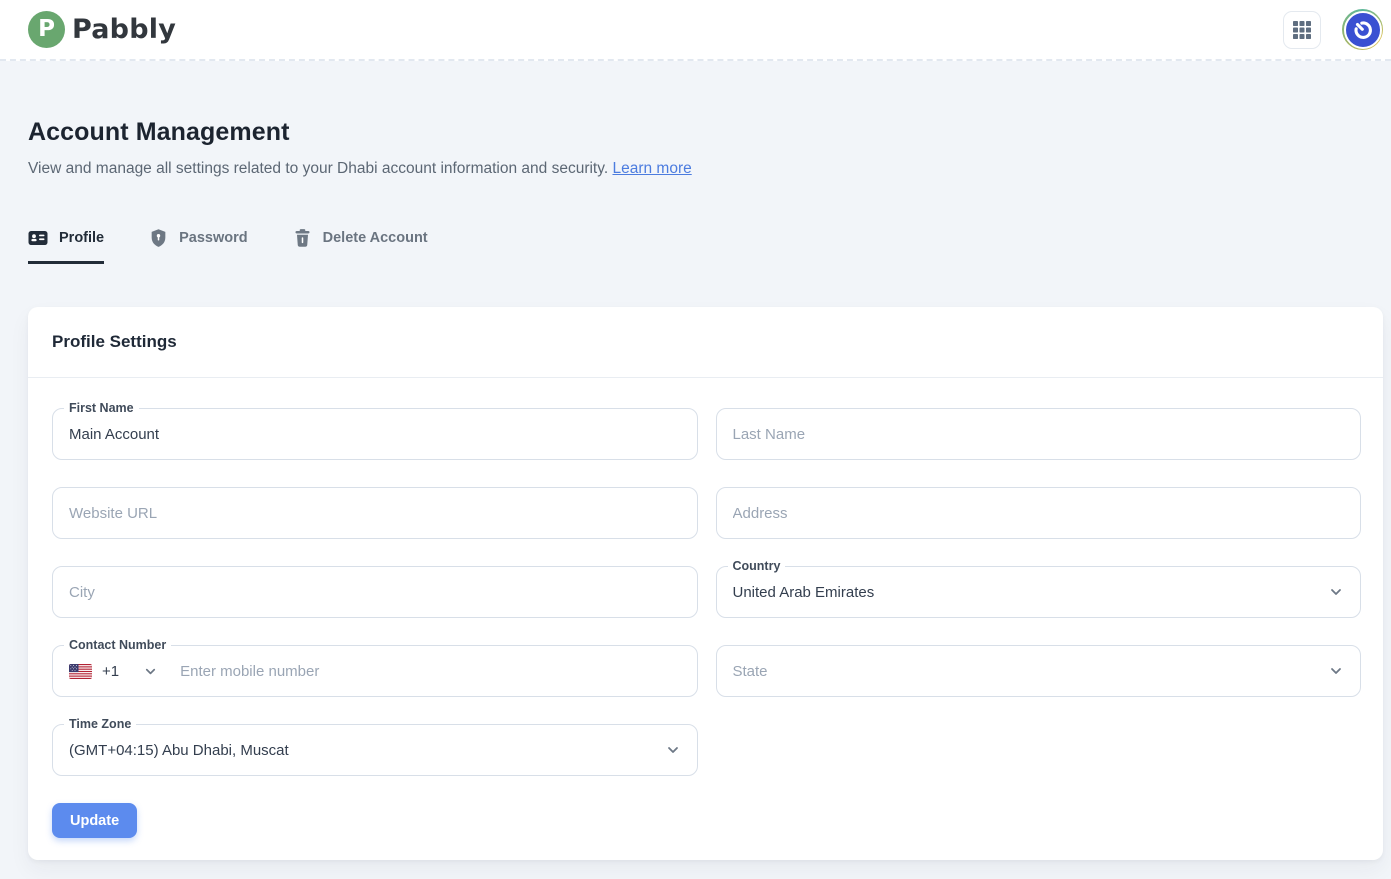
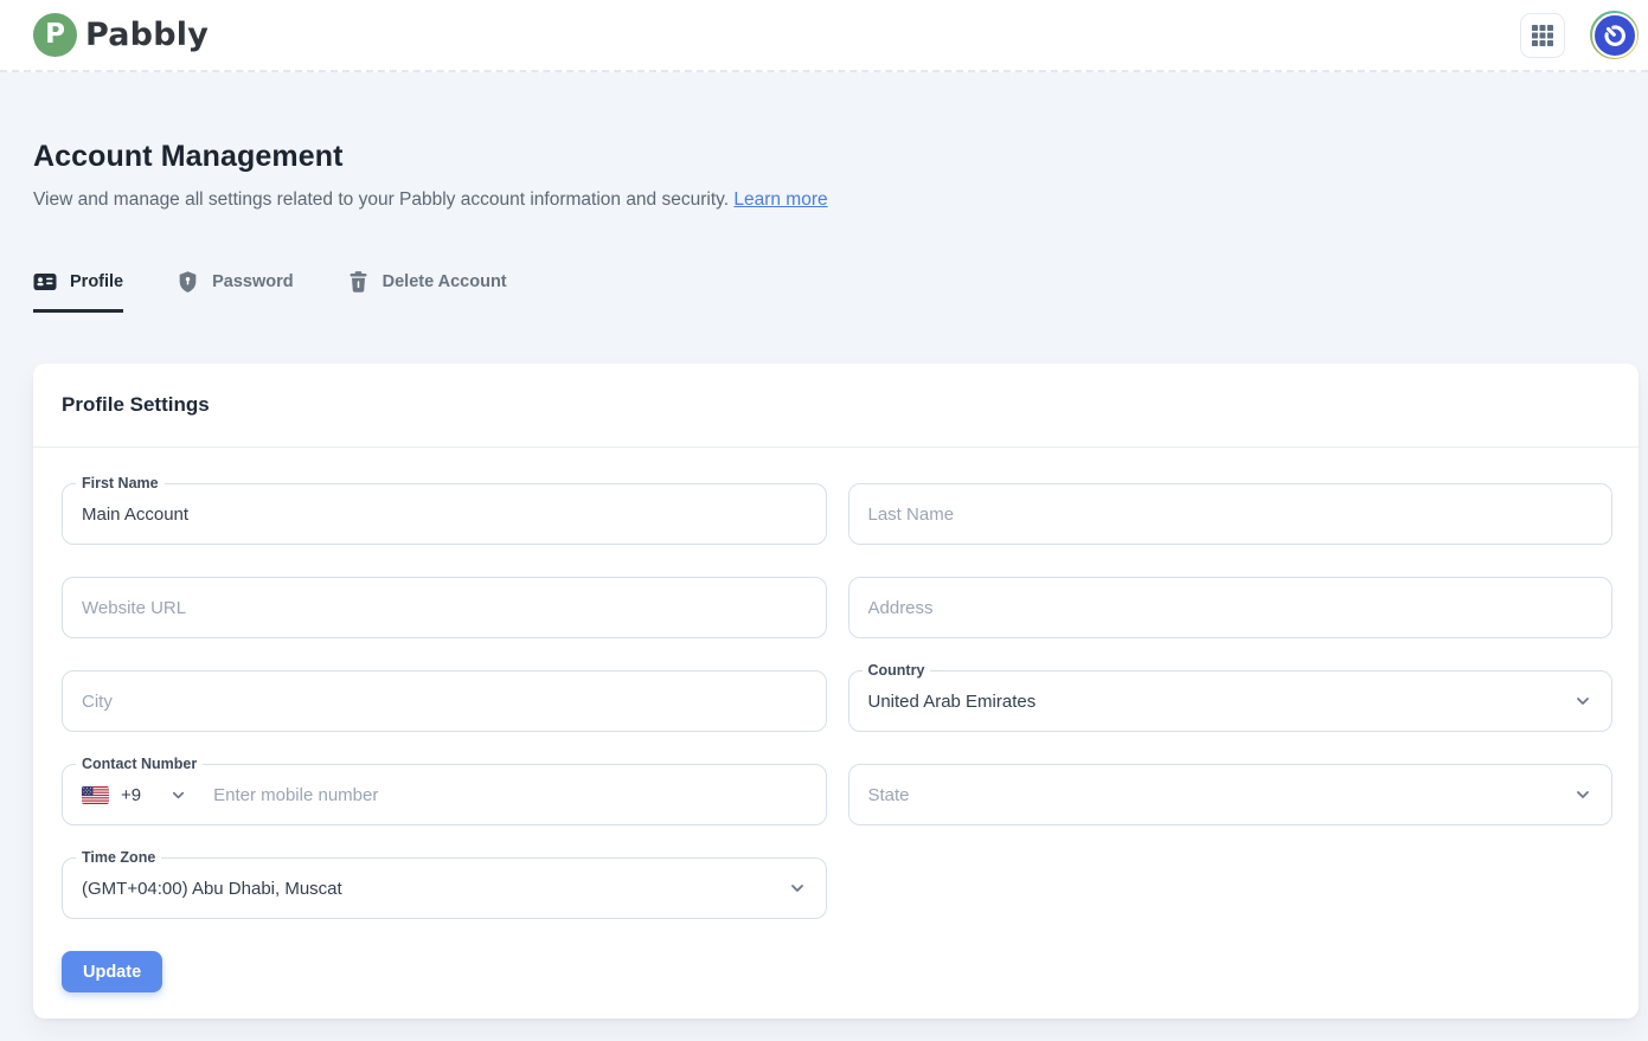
  P
  Pabbly
  Account Management
- View and manage all settings related to your Dhabi account information and security. Learn more
+ View and manage all settings related to your Pabbly account information and security. Learn more
  Profile
  Password
  Delete Account
  Profile Settings
  First Name
  Main Account
  Last Name
  Website URL
  Address
  City
  Country
  United Arab Emirates
  Contact Number
- +1
+ +9
  Enter mobile number
  State
  Time Zone
- (GMT+04:15) Abu Dhabi, Muscat
+ (GMT+04:00) Abu Dhabi, Muscat
  Update
